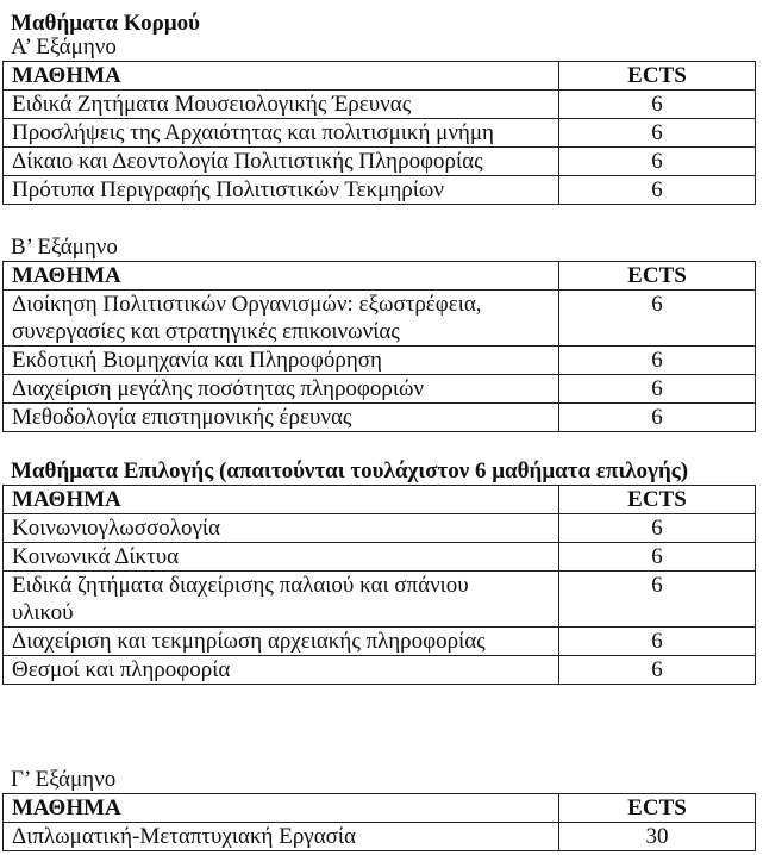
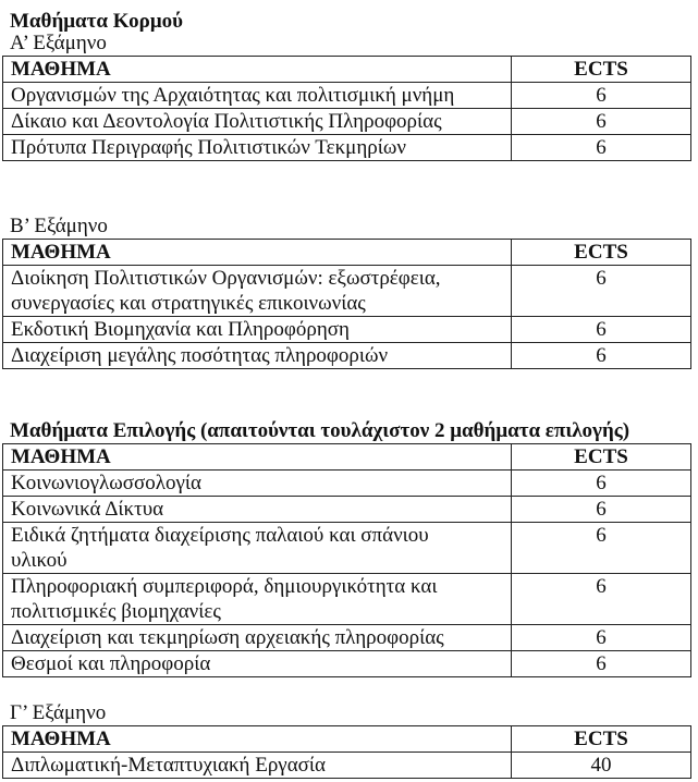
  Μαθήματα Κορμού
  Α’ Εξάμηνο
  ΜΑΘΗΜΑ	ECTS
- Ειδικά Ζητήματα Μουσειολογικής Έρευνας	6
- Προσλήψεις της Αρχαιότητας και πολιτισμική μνήμη	6
+ Οργανισμών της Αρχαιότητας και πολιτισμική μνήμη	6
  Δίκαιο και Δεοντολογία Πολιτιστικής Πληροφορίας	6
  Πρότυπα Περιγραφής Πολιτιστικών Τεκμηρίων	6
  Β’ Εξάμηνο
  ΜΑΘΗΜΑ	ECTS
  Διοίκηση Πολιτιστικών Οργανισμών: εξωστρέφεια, συνεργασίες και στρατηγικές επικοινωνίας	6
  Εκδοτική Βιομηχανία και Πληροφόρηση	6
  Διαχείριση μεγάλης ποσότητας πληροφοριών	6
- Μεθοδολογία επιστημονικής έρευνας	6
- Μαθήματα Επιλογής (απαιτούνται τουλάχιστον 6 μαθήματα επιλογής)
+ Μαθήματα Επιλογής (απαιτούνται τουλάχιστον 2 μαθήματα επιλογής)
  ΜΑΘΗΜΑ	ECTS
  Κοινωνιογλωσσολογία	6
  Κοινωνικά Δίκτυα	6
  Ειδικά ζητήματα διαχείρισης παλαιού και σπάνιου υλικού	6
+ Πληροφοριακή συμπεριφορά, δημιουργικότητα και πολιτισμικές βιομηχανίες	6
  Διαχείριση και τεκμηρίωση αρχειακής πληροφορίας	6
  Θεσμοί και πληροφορία	6
  Γ’ Εξάμηνο
  ΜΑΘΗΜΑ	ECTS
- Διπλωματική-Μεταπτυχιακή Εργασία	30
+ Διπλωματική-Μεταπτυχιακή Εργασία	40
